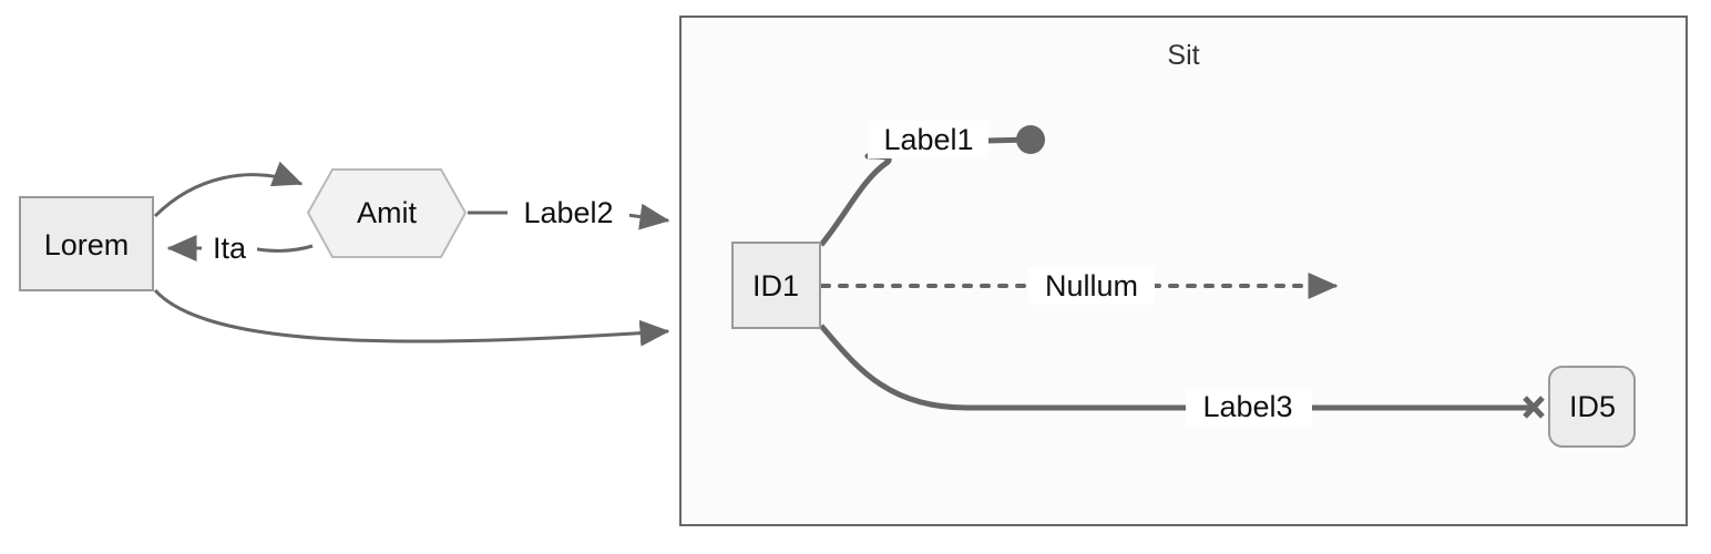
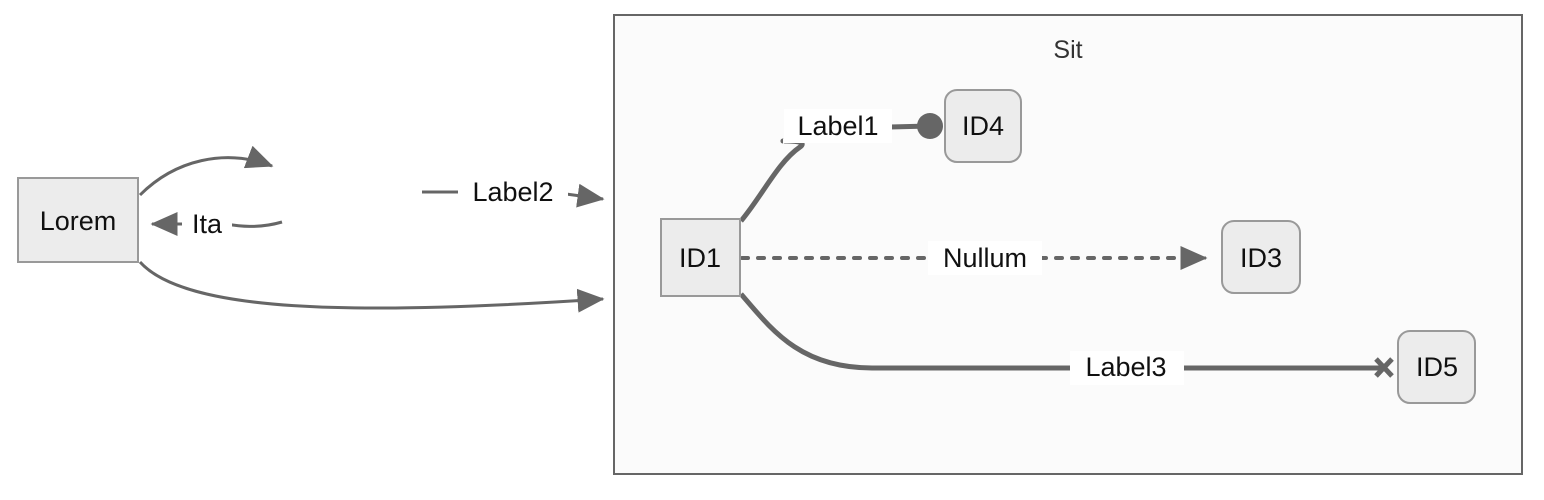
  Sit
  Ita
  Label2
  Label1
  Nullum
  Label3
  Lorem
- Amit
  ID1
+ ID4
+ ID3
  ID5
